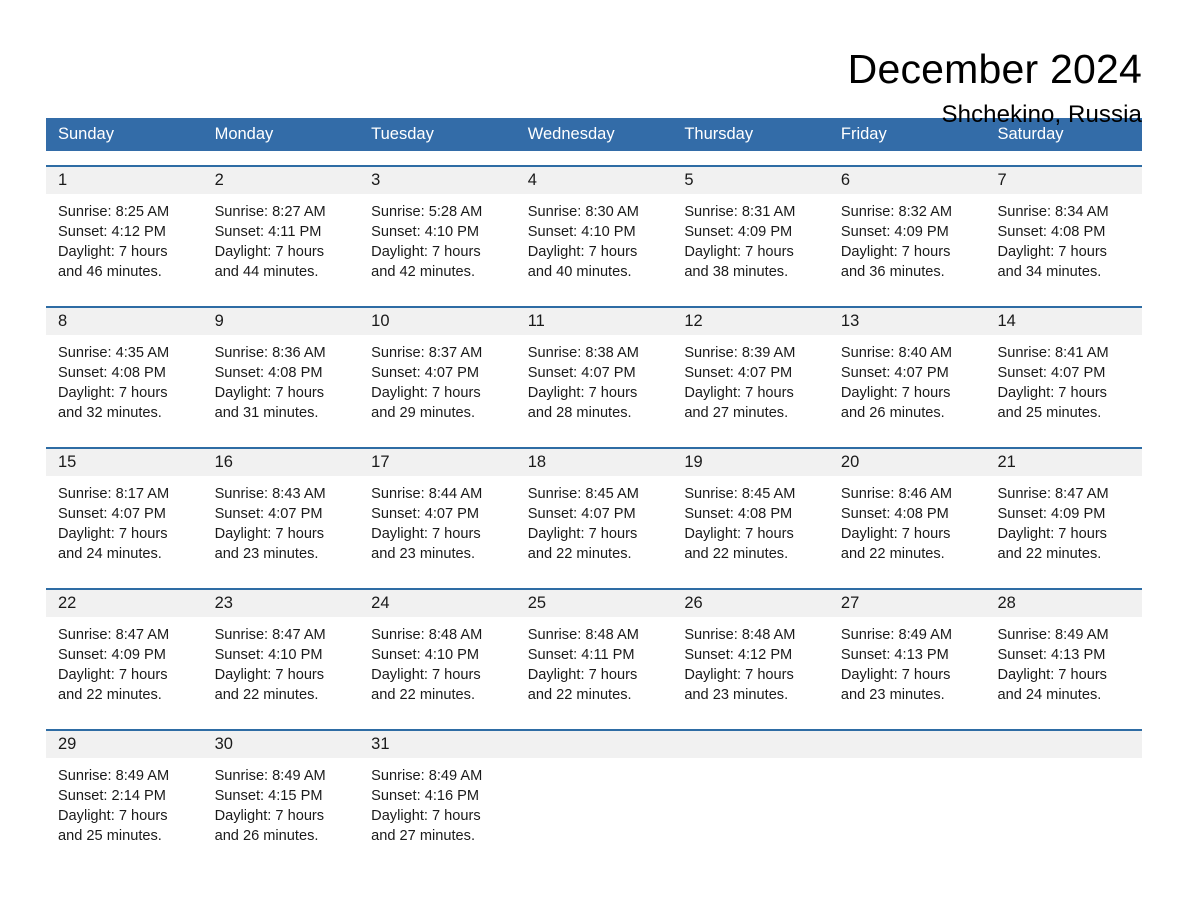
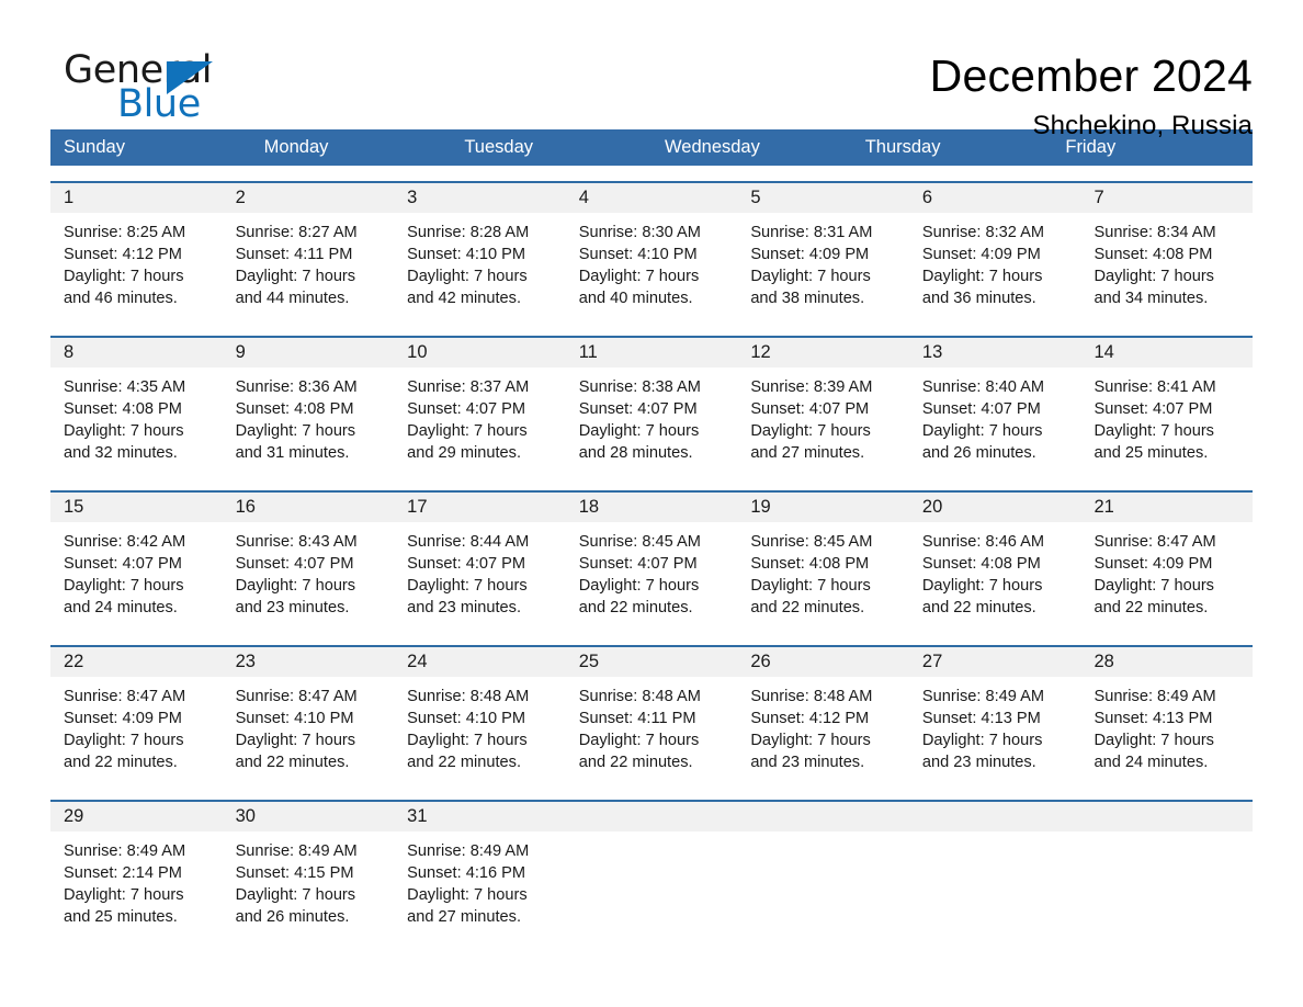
+ General
+ Blue
  December 2024
  Shchekino, Russia
  Sunday
  Monday
  Tuesday
  Wednesday
  Thursday
  Friday
- Saturday
  1
  Sunrise: 8:25 AM
  Sunset: 4:12 PM
  Daylight: 7 hours
  and 46 minutes.
  2
  Sunrise: 8:27 AM
  Sunset: 4:11 PM
  Daylight: 7 hours
  and 44 minutes.
  3
- Sunrise: 5:28 AM
+ Sunrise: 8:28 AM
  Sunset: 4:10 PM
  Daylight: 7 hours
  and 42 minutes.
  4
  Sunrise: 8:30 AM
  Sunset: 4:10 PM
  Daylight: 7 hours
  and 40 minutes.
  5
  Sunrise: 8:31 AM
  Sunset: 4:09 PM
  Daylight: 7 hours
  and 38 minutes.
  6
  Sunrise: 8:32 AM
  Sunset: 4:09 PM
  Daylight: 7 hours
  and 36 minutes.
  7
  Sunrise: 8:34 AM
  Sunset: 4:08 PM
  Daylight: 7 hours
  and 34 minutes.
  8
  Sunrise: 4:35 AM
  Sunset: 4:08 PM
  Daylight: 7 hours
  and 32 minutes.
  9
  Sunrise: 8:36 AM
  Sunset: 4:08 PM
  Daylight: 7 hours
  and 31 minutes.
  10
  Sunrise: 8:37 AM
  Sunset: 4:07 PM
  Daylight: 7 hours
  and 29 minutes.
  11
  Sunrise: 8:38 AM
  Sunset: 4:07 PM
  Daylight: 7 hours
  and 28 minutes.
  12
  Sunrise: 8:39 AM
  Sunset: 4:07 PM
  Daylight: 7 hours
  and 27 minutes.
  13
  Sunrise: 8:40 AM
  Sunset: 4:07 PM
  Daylight: 7 hours
  and 26 minutes.
  14
  Sunrise: 8:41 AM
  Sunset: 4:07 PM
  Daylight: 7 hours
  and 25 minutes.
  15
- Sunrise: 8:17 AM
+ Sunrise: 8:42 AM
  Sunset: 4:07 PM
  Daylight: 7 hours
  and 24 minutes.
  16
  Sunrise: 8:43 AM
  Sunset: 4:07 PM
  Daylight: 7 hours
  and 23 minutes.
  17
  Sunrise: 8:44 AM
  Sunset: 4:07 PM
  Daylight: 7 hours
  and 23 minutes.
  18
  Sunrise: 8:45 AM
  Sunset: 4:07 PM
  Daylight: 7 hours
  and 22 minutes.
  19
  Sunrise: 8:45 AM
  Sunset: 4:08 PM
  Daylight: 7 hours
  and 22 minutes.
  20
  Sunrise: 8:46 AM
  Sunset: 4:08 PM
  Daylight: 7 hours
  and 22 minutes.
  21
  Sunrise: 8:47 AM
  Sunset: 4:09 PM
  Daylight: 7 hours
  and 22 minutes.
  22
  Sunrise: 8:47 AM
  Sunset: 4:09 PM
  Daylight: 7 hours
  and 22 minutes.
  23
  Sunrise: 8:47 AM
  Sunset: 4:10 PM
  Daylight: 7 hours
  and 22 minutes.
  24
  Sunrise: 8:48 AM
  Sunset: 4:10 PM
  Daylight: 7 hours
  and 22 minutes.
  25
  Sunrise: 8:48 AM
  Sunset: 4:11 PM
  Daylight: 7 hours
  and 22 minutes.
  26
  Sunrise: 8:48 AM
  Sunset: 4:12 PM
  Daylight: 7 hours
  and 23 minutes.
  27
  Sunrise: 8:49 AM
  Sunset: 4:13 PM
  Daylight: 7 hours
  and 23 minutes.
  28
  Sunrise: 8:49 AM
  Sunset: 4:13 PM
  Daylight: 7 hours
  and 24 minutes.
  29
  Sunrise: 8:49 AM
  Sunset: 2:14 PM
  Daylight: 7 hours
  and 25 minutes.
  30
  Sunrise: 8:49 AM
  Sunset: 4:15 PM
  Daylight: 7 hours
  and 26 minutes.
  31
  Sunrise: 8:49 AM
  Sunset: 4:16 PM
  Daylight: 7 hours
  and 27 minutes.
